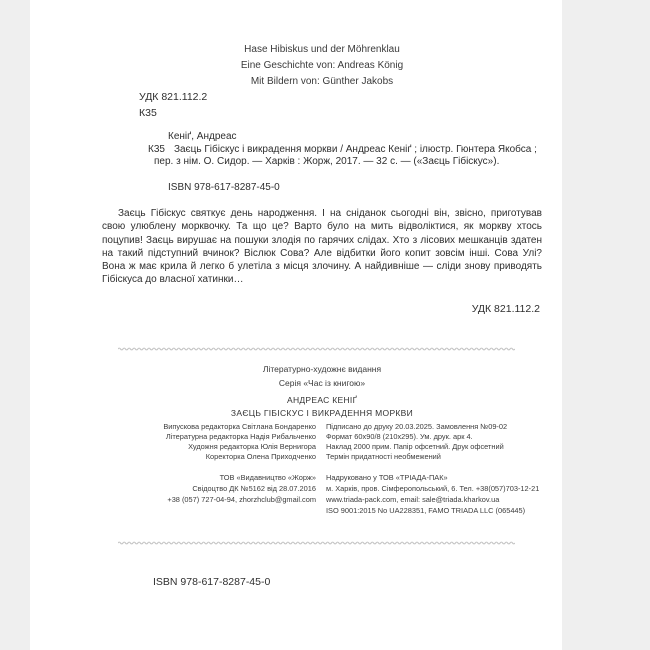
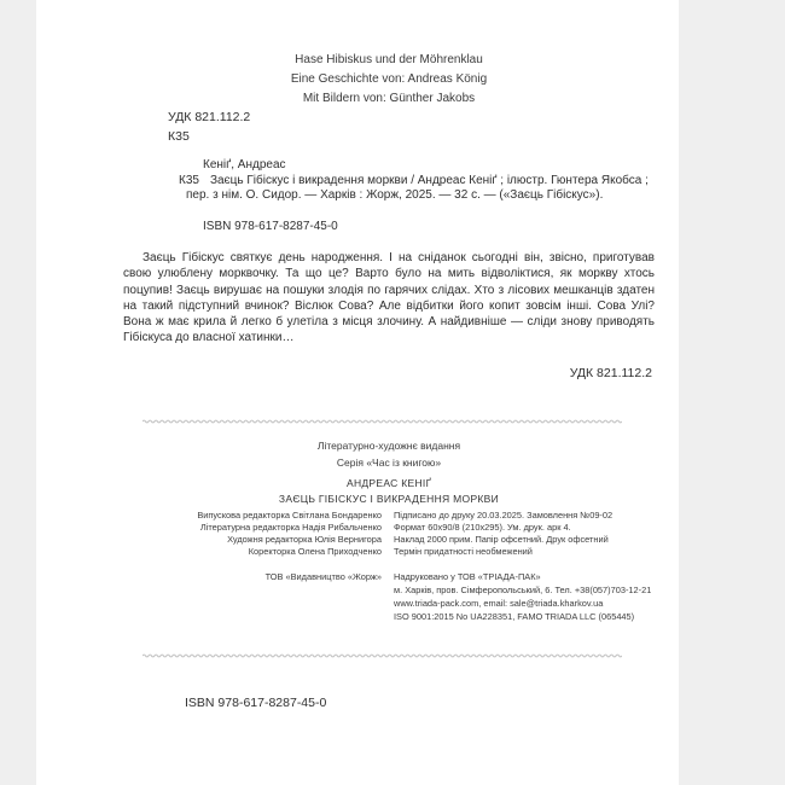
  Hase Hibiskus und der Möhrenklau
  Eine Geschichte von: Andreas König
  Mit Bildern von: Günther Jakobs
  УДК 821.112.2
  К35
  Кеніґ, Андреас
  К35 Заєць Гібіскус і викрадення моркви / Андреас Кеніґ ; ілюстр. Гюнтера Якобса ;
- пер. з нім. О. Сидор. — Харків : Жорж, 2017. — 32 с. — («Заєць Гібіскус»).
+ пер. з нім. О. Сидор. — Харків : Жорж, 2025. — 32 с. — («Заєць Гібіскус»).
  ISBN 978-617-8287-45-0
  Заєць Гібіскус святкує день народження. І на сніданок сьогодні він, звісно, приготував свою улюблену морквочку. Та що це? Варто було на мить відволіктися, як моркву хтось поцупив! Заєць вирушає на пошуки злодія по гарячих слідах. Хто з лісових мешканців здатен на такий підступний вчинок? Віслюк Сова? Але відбитки його копит зовсім інші. Сова Улі? Вона ж має крила й легко б улетіла з місця злочину. А найдивніше — сліди знову приводять Гібіскуса до власної хатинки…
  УДК 821.112.2
  Літературно-художнє видання
  Серія «Час із книгою»
  АНДРЕАС КЕНІҐ
  ЗАЄЦЬ ГІБІСКУС І ВИКРАДЕННЯ МОРКВИ
  Випускова редакторка Світлана Бондаренко
  Літературна редакторка Надія Рибальченко
  Художня редакторка Юлія Вернигора
  Коректорка Олена Приходченко
  Підписано до друку 20.03.2025. Замовлення №09-02
  Формат 60х90/8 (210х295). Ум. друк. арк 4.
  Наклад 2000 прим. Папір офсетний. Друк офсетний
  Термін придатності необмежений
  ТОВ «Видавництво «Жорж»
- Свідоцтво ДК №5162 від 28.07.2016
- +38 (057) 727-04-94, zhorzhclub@gmail.com
  Надруковано у ТОВ «ТРІАДА-ПАК»
  м. Харків, пров. Сімферопольський, 6. Тел. +38(057)703-12-21
  www.triada-pack.com, email: sale@triada.kharkov.ua
  ISO 9001:2015 No UA228351, FAMO TRIADA LLC (065445)
  ISBN 978-617-8287-45-0
